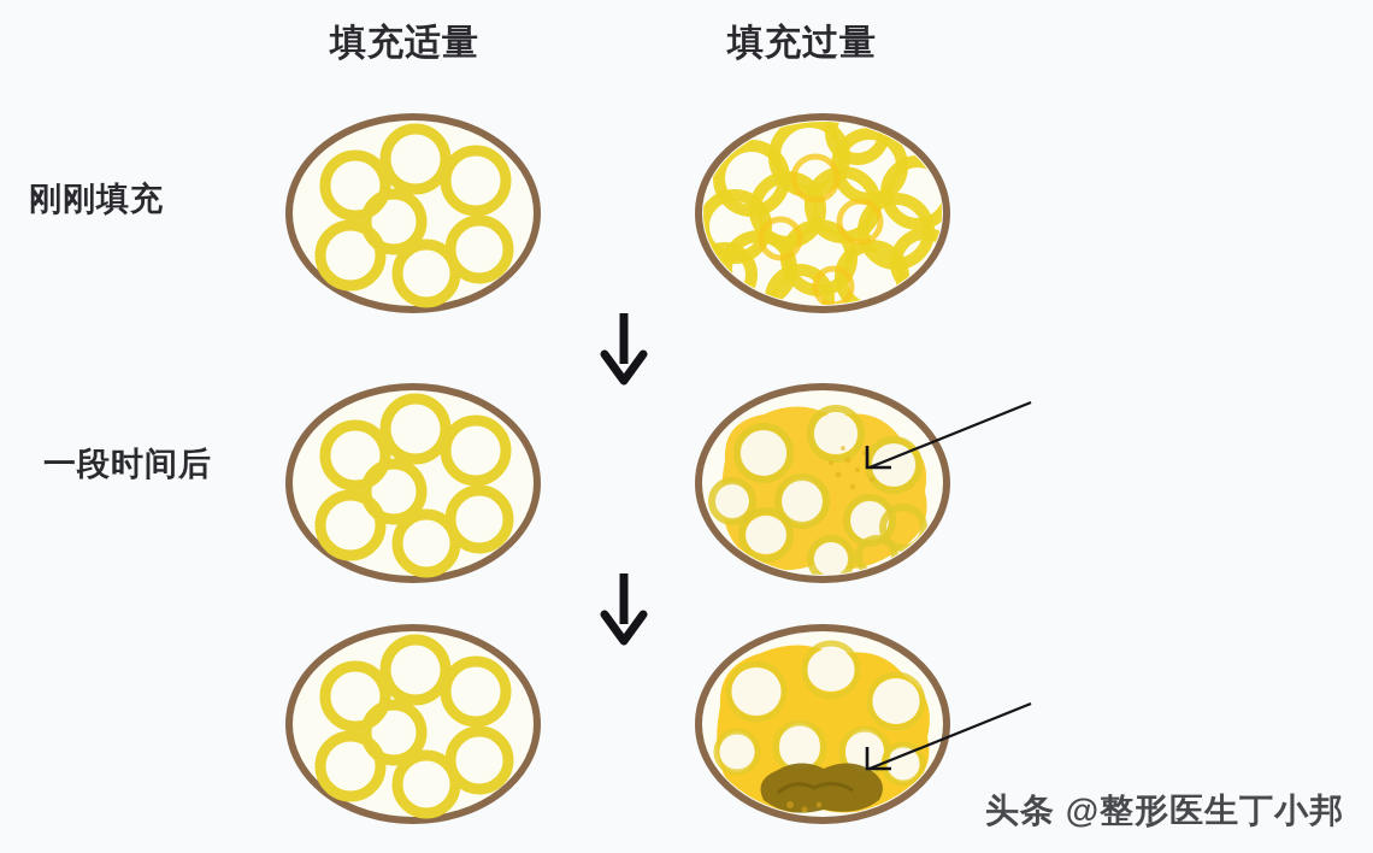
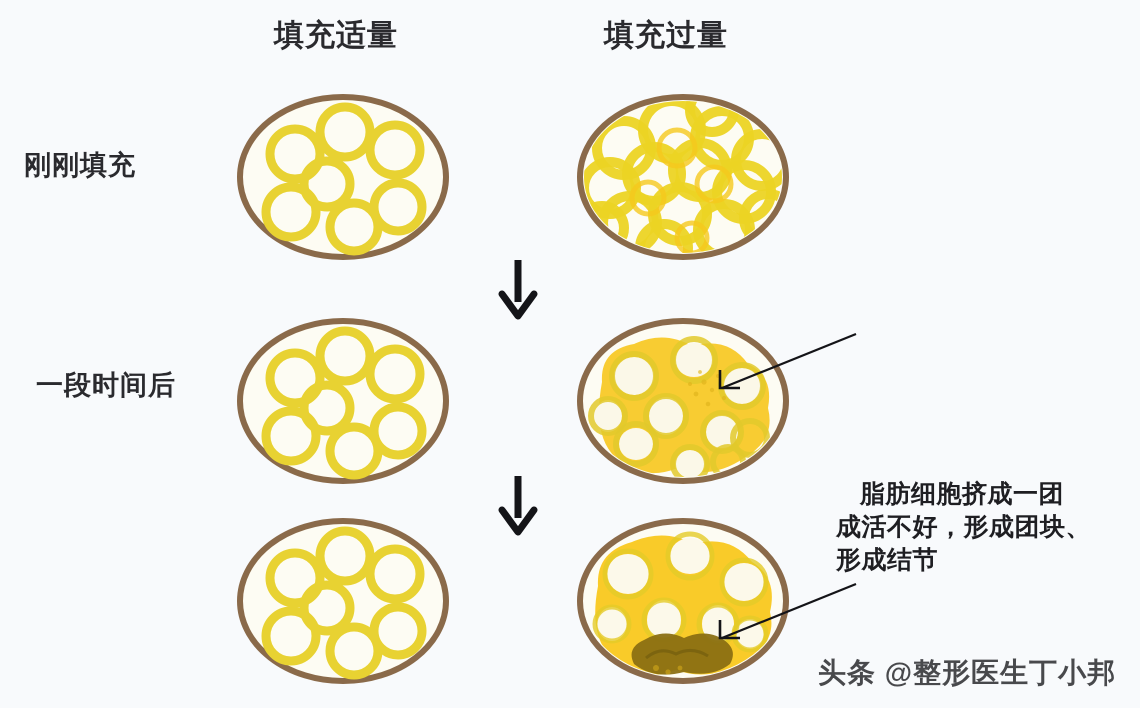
  填充适量
  填充过量
  刚刚填充
  一段时间后
+ 脂肪细胞挤成一团
+ 成活不好，形成团块、
+ 形成结节
  头条 @整形医生丁小邦
